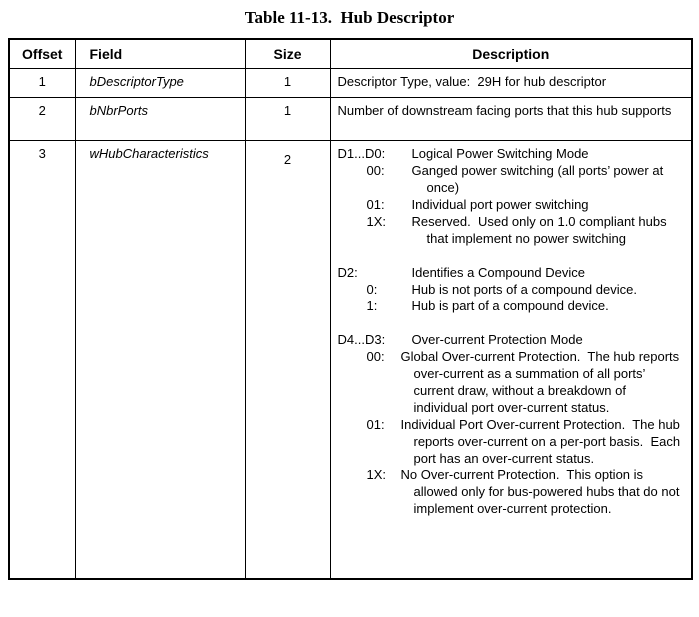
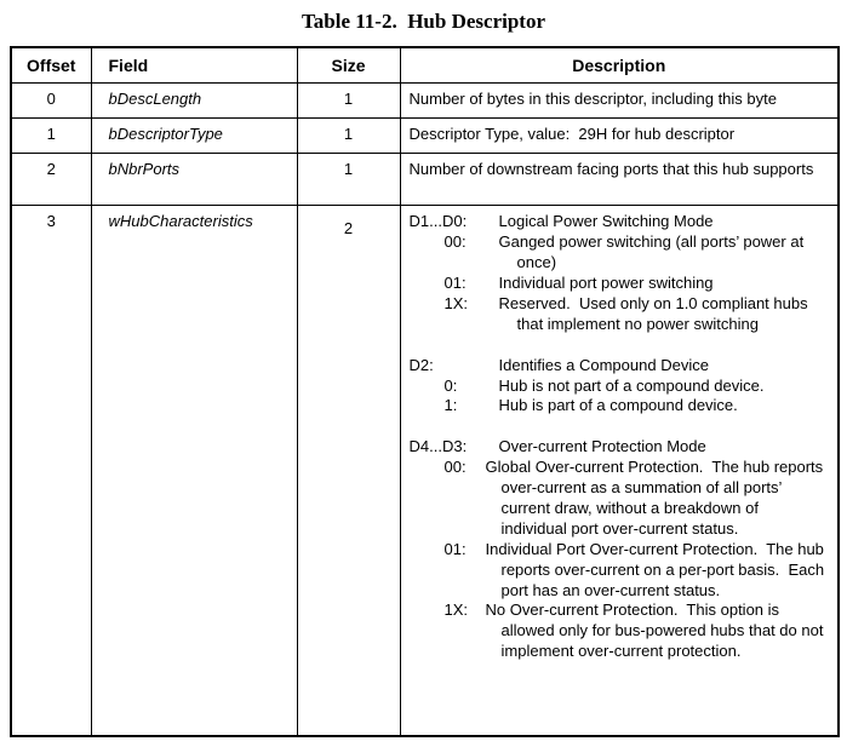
- Table 11-13. Hub Descriptor
+ Table 11-2. Hub Descriptor
  Offset	Field	Size	Description
+ 0	bDescLength	1	Number of bytes in this descriptor, including this byte
  1	bDescriptorType	1	Descriptor Type, value: 29H for hub descriptor
  2	bNbrPorts	1	Number of downstream facing ports that this hub supports
- 3	wHubCharacteristics	2	D1...D0: Logical Power Switching Mode 00: Ganged power switching (all ports’ power at once) 01: Individual port power switching 1X: Reserved. Used only on 1.0 compliant hubs that implement no power switching D2: Identifies a Compound Device 0: Hub is not ports of a compound device. 1: Hub is part of a compound device. D4...D3: Over-current Protection Mode 00: Global Over-current Protection. The hub reports over-current as a summation of all ports’ current draw, without a breakdown of individual port over-current status. 01: Individual Port Over-current Protection. The hub reports over-current on a per-port basis. Each port has an over-current status. 1X: No Over-current Protection. This option is allowed only for bus-powered hubs that do not implement over-current protection.
+ 3	wHubCharacteristics	2	D1...D0: Logical Power Switching Mode 00: Ganged power switching (all ports’ power at once) 01: Individual port power switching 1X: Reserved. Used only on 1.0 compliant hubs that implement no power switching D2: Identifies a Compound Device 0: Hub is not part of a compound device. 1: Hub is part of a compound device. D4...D3: Over-current Protection Mode 00: Global Over-current Protection. The hub reports over-current as a summation of all ports’ current draw, without a breakdown of individual port over-current status. 01: Individual Port Over-current Protection. The hub reports over-current on a per-port basis. Each port has an over-current status. 1X: No Over-current Protection. This option is allowed only for bus-powered hubs that do not implement over-current protection.
